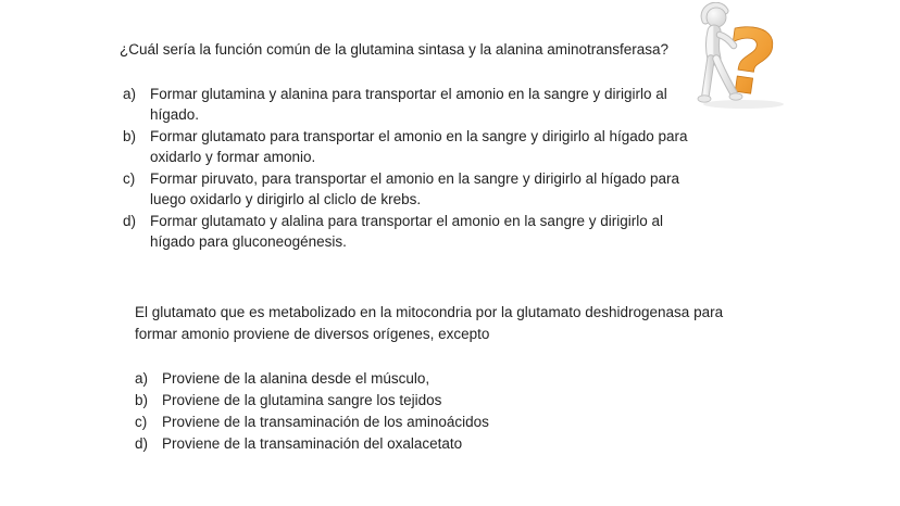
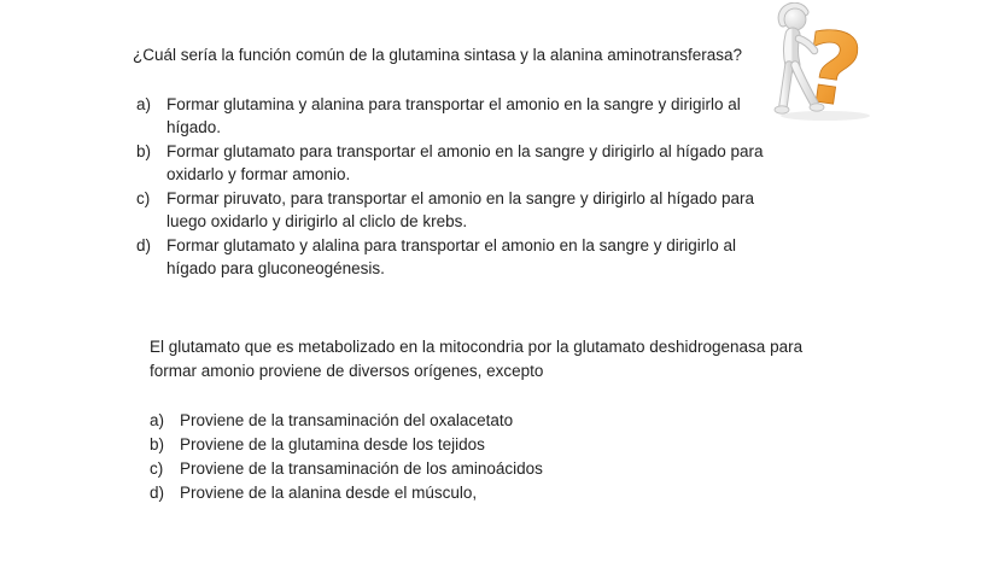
  ¿Cuál sería la función común de la glutamina sintasa y la alanina aminotransferasa?
  a)
  Formar glutamina y alanina para transportar el amonio en la sangre y dirigirlo al
  hígado.
  b)
  Formar glutamato para transportar el amonio en la sangre y dirigirlo al hígado para
  oxidarlo y formar amonio.
  c)
  Formar piruvato, para transportar el amonio en la sangre y dirigirlo al hígado para
  luego oxidarlo y dirigirlo al cliclo de krebs.
  d)
  Formar glutamato y alalina para transportar el amonio en la sangre y dirigirlo al
  hígado para gluconeogénesis.
  El glutamato que es metabolizado en la mitocondria por la glutamato deshidrogenasa para
  formar amonio proviene de diversos orígenes, excepto
  a)
- Proviene de la alanina desde el músculo,
+ Proviene de la transaminación del oxalacetato
  b)
- Proviene de la glutamina sangre los tejidos
+ Proviene de la glutamina desde los tejidos
  c)
  Proviene de la transaminación de los aminoácidos
  d)
- Proviene de la transaminación del oxalacetato
+ Proviene de la alanina desde el músculo,
